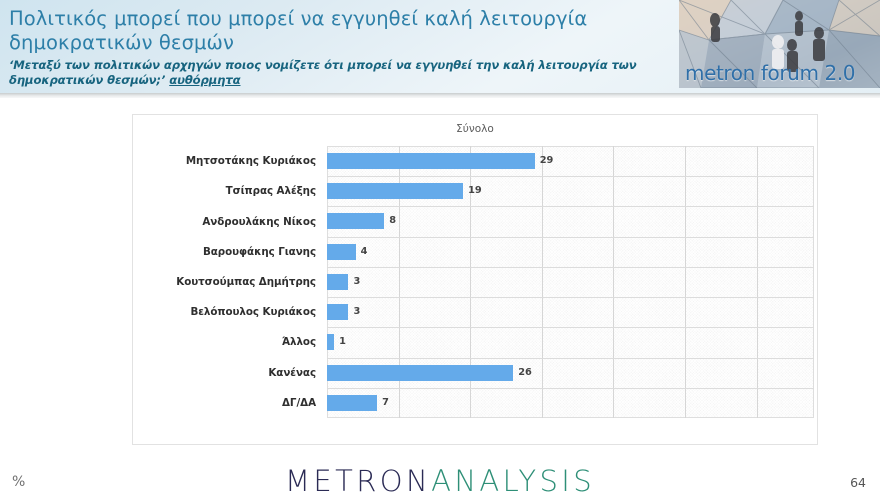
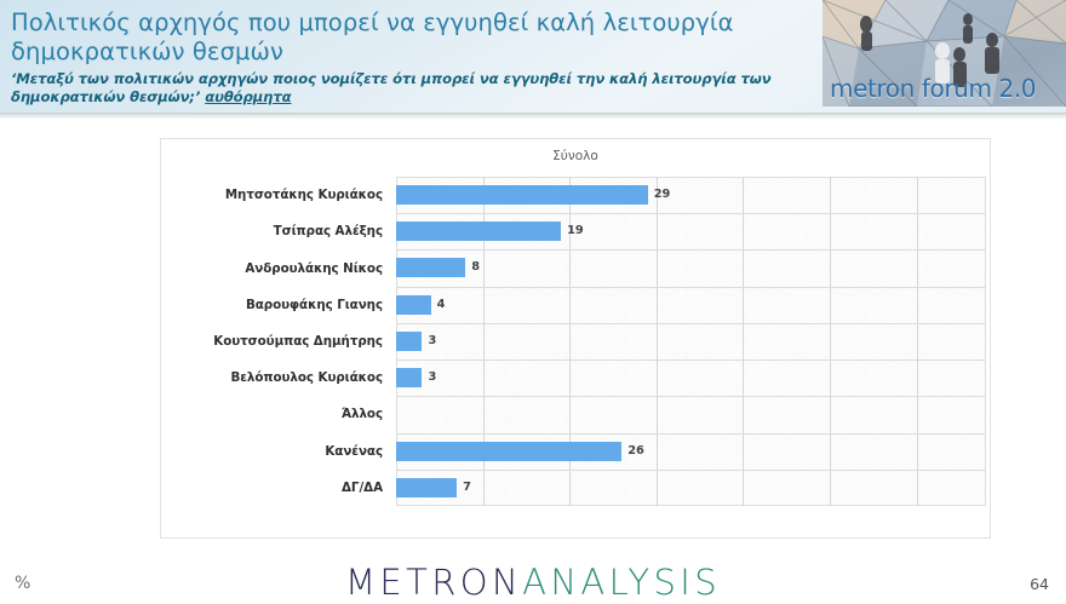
- Πολιτικός μπορεί που μπορεί να εγγυηθεί καλή λειτουργία
+ Πολιτικός αρχηγός που μπορεί να εγγυηθεί καλή λειτουργία
  δημοκρατικών θεσμών
  ‘Μεταξύ των πολιτικών αρχηγών ποιος νομίζετε ότι μπορεί να εγγυηθεί την καλή λειτουργία των
  δημοκρατικών θεσμών;’ αυθόρμητα
  metron forum 2.0
  Σύνολο
  Μητσοτάκης Κυριάκος
  Τσίπρας Αλέξης
  Ανδρουλάκης Νίκος
  Βαρουφάκης Γιανης
  Κουτσούμπας Δημήτρης
  Βελόπουλος Κυριάκος
  Άλλος
  Κανένας
  ΔΓ/ΔΑ
  29
  19
  8
  4
  3
  3
- 1
  26
  7
  %
  METRONANALYSIS
  64
